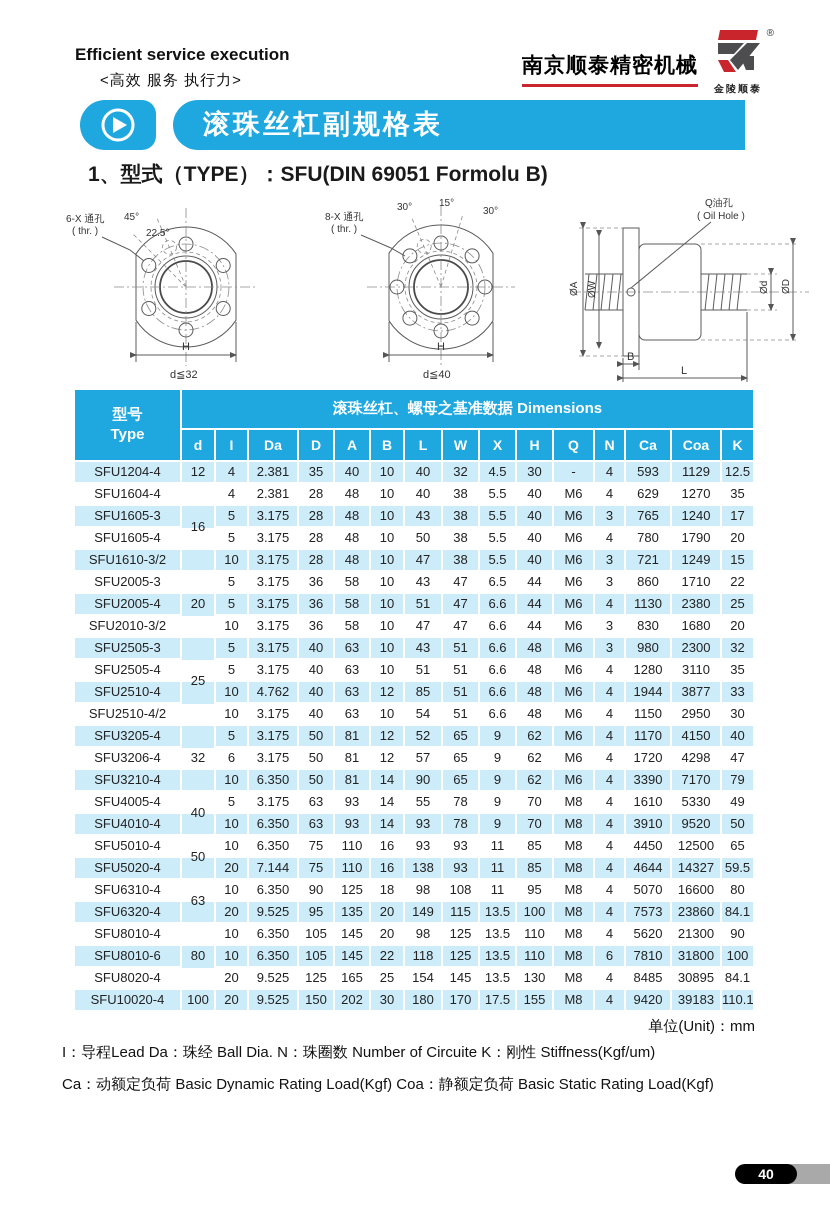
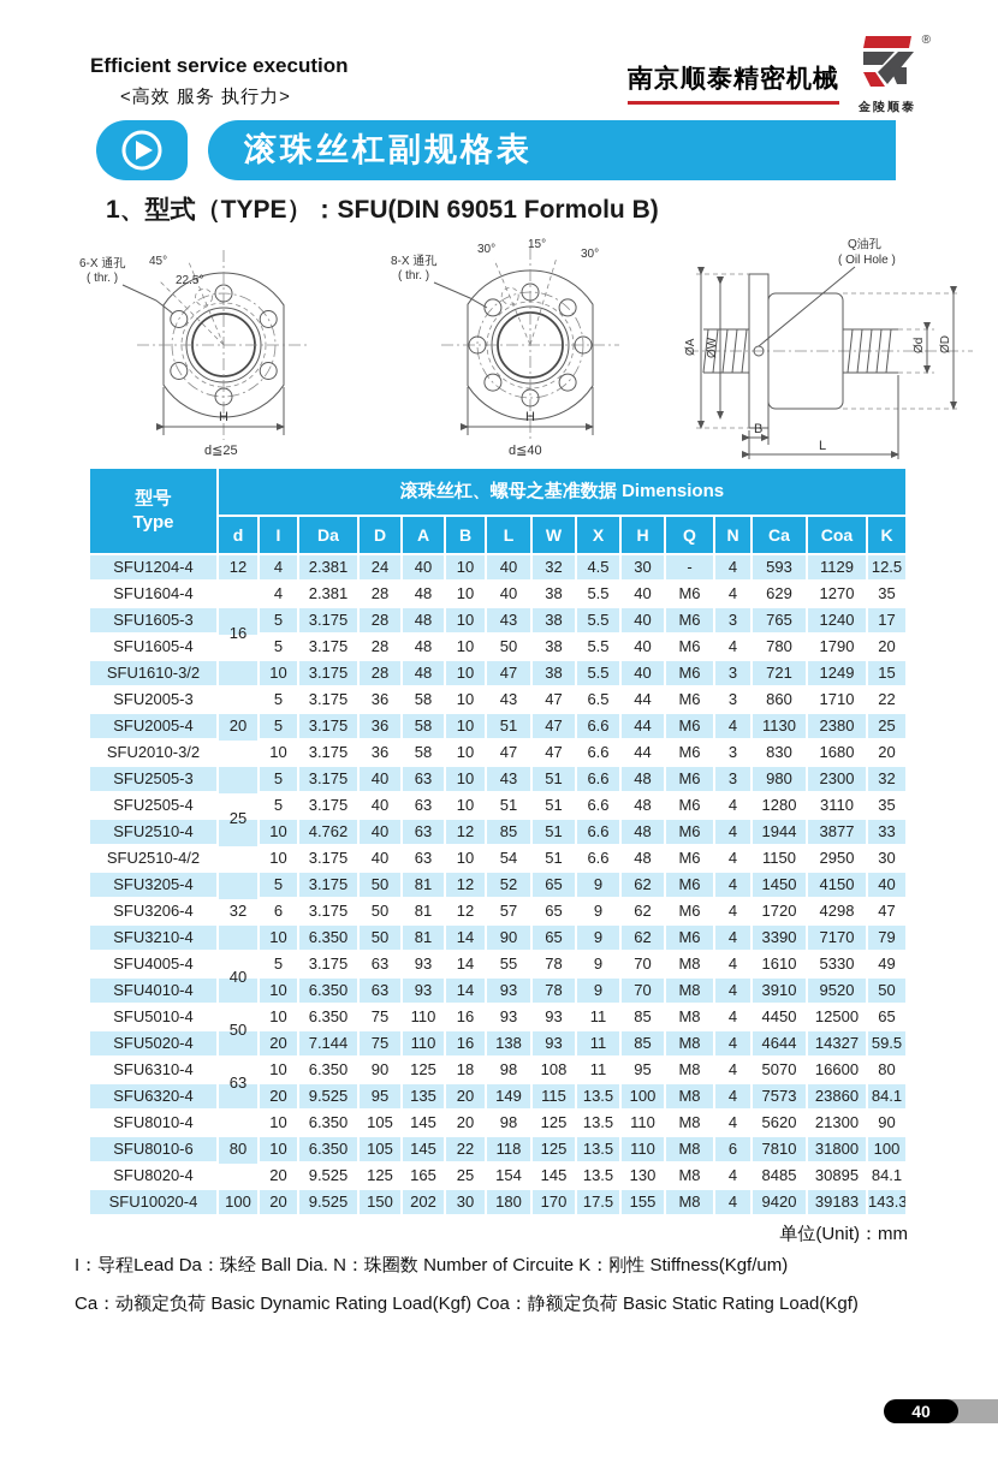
  Efficient service execution
  <高效 服务 执行力>
  南京顺泰精密机械
  ®
  金陵顺泰
  滚珠丝杠副规格表
  1、型式（TYPE）：SFU(DIN 69051 Formolu B)
  45°
  22.5°
  6-X 通孔
  ( thr. )
  H
- d≦32
+ d≦25
  30°
  15°
  30°
  8-X 通孔
  ( thr. )
  H
  d≦40
  Q油孔
  ( Oil Hole )
  B
  L
  型号 Type	滚珠丝杠、螺母之基准数据 Dimensions
  d	I	Da	D	A	B	L	W	X	H	Q	N	Ca	Coa	K
- SFU1204-4	12	4	2.381	35	40	10	40	32	4.5	30	-	4	593	1129	12.5
+ SFU1204-4	12	4	2.381	24	40	10	40	32	4.5	30	-	4	593	1129	12.5
  SFU1604-4	16	4	2.381	28	48	10	40	38	5.5	40	M6	4	629	1270	35
  SFU1605-3	5	3.175	28	48	10	43	38	5.5	40	M6	3	765	1240	17
  SFU1605-4	5	3.175	28	48	10	50	38	5.5	40	M6	4	780	1790	20
  SFU1610-3/2	10	3.175	28	48	10	47	38	5.5	40	M6	3	721	1249	15
  SFU2005-3	20	5	3.175	36	58	10	43	47	6.5	44	M6	3	860	1710	22
  SFU2005-4	5	3.175	36	58	10	51	47	6.6	44	M6	4	1130	2380	25
  SFU2010-3/2	10	3.175	36	58	10	47	47	6.6	44	M6	3	830	1680	20
  SFU2505-3	25	5	3.175	40	63	10	43	51	6.6	48	M6	3	980	2300	32
  SFU2505-4	5	3.175	40	63	10	51	51	6.6	48	M6	4	1280	3110	35
  SFU2510-4	10	4.762	40	63	12	85	51	6.6	48	M6	4	1944	3877	33
  SFU2510-4/2	10	3.175	40	63	10	54	51	6.6	48	M6	4	1150	2950	30
- SFU3205-4	32	5	3.175	50	81	12	52	65	9	62	M6	4	1170	4150	40
+ SFU3205-4	32	5	3.175	50	81	12	52	65	9	62	M6	4	1450	4150	40
  SFU3206-4	6	3.175	50	81	12	57	65	9	62	M6	4	1720	4298	47
  SFU3210-4	10	6.350	50	81	14	90	65	9	62	M6	4	3390	7170	79
  SFU4005-4	40	5	3.175	63	93	14	55	78	9	70	M8	4	1610	5330	49
  SFU4010-4	10	6.350	63	93	14	93	78	9	70	M8	4	3910	9520	50
  SFU5010-4	50	10	6.350	75	110	16	93	93	11	85	M8	4	4450	12500	65
  SFU5020-4	20	7.144	75	110	16	138	93	11	85	M8	4	4644	14327	59.5
  SFU6310-4	63	10	6.350	90	125	18	98	108	11	95	M8	4	5070	16600	80
  SFU6320-4	20	9.525	95	135	20	149	115	13.5	100	M8	4	7573	23860	84.1
  SFU8010-4	80	10	6.350	105	145	20	98	125	13.5	110	M8	4	5620	21300	90
  SFU8010-6	10	6.350	105	145	22	118	125	13.5	110	M8	6	7810	31800	100
  SFU8020-4	20	9.525	125	165	25	154	145	13.5	130	M8	4	8485	30895	84.1
- SFU10020-4	100	20	9.525	150	202	30	180	170	17.5	155	M8	4	9420	39183	110.1
+ SFU10020-4	100	20	9.525	150	202	30	180	170	17.5	155	M8	4	9420	39183	143.3
  单位(Unit)：mm
  I：导程Lead Da：珠经 Ball Dia. N：珠圈数 Number of Circuite K：刚性 Stiffness(Kgf/um)
  Ca：动额定负荷 Basic Dynamic Rating Load(Kgf) Coa：静额定负荷 Basic Static Rating Load(Kgf)
  40
